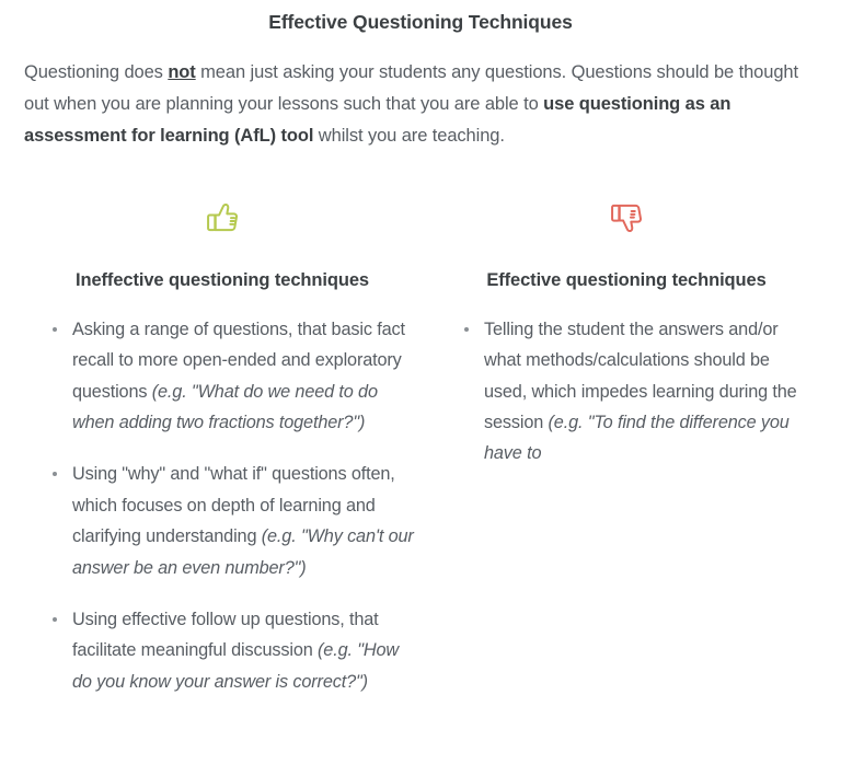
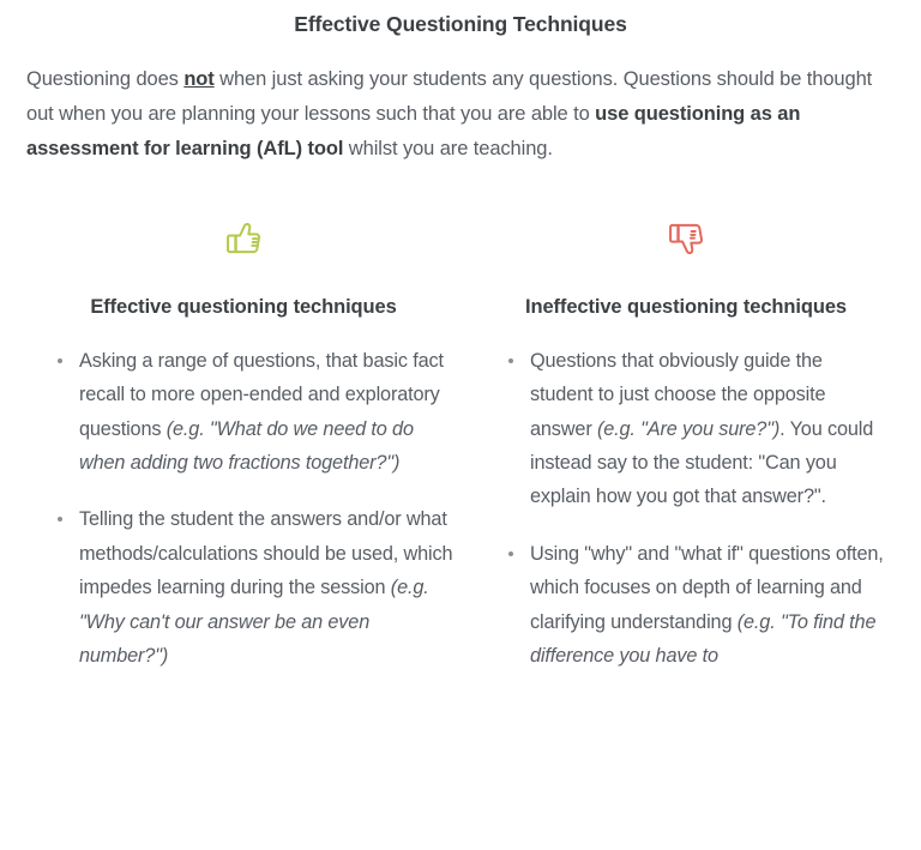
  Effective Questioning Techniques
- Questioning does not mean just asking your students any questions. Questions should be thought out when you are planning your lessons such that you are able to use questioning as an assessment for learning (AfL) tool whilst you are teaching.
+ Questioning does not when just asking your students any questions. Questions should be thought out when you are planning your lessons such that you are able to use questioning as an assessment for learning (AfL) tool whilst you are teaching.
- Ineffective questioning techniques
+ Effective questioning techniques
  Asking a range of questions, that basic fact recall to more open-ended and exploratory questions (e.g. "What do we need to do when adding two fractions together?")
- Using "why" and "what if" questions often, which focuses on depth of learning and clarifying understanding (e.g. "Why can't our answer be an even number?")
+ Telling the student the answers and/or what methods/calculations should be used, which impedes learning during the session (e.g. "Why can't our answer be an even number?")
- Using effective follow up questions, that facilitate meaningful discussion (e.g. "How do you know your answer is correct?")
- Effective questioning techniques
+ Ineffective questioning techniques
+ Questions that obviously guide the student to just choose the opposite answer (e.g. "Are you sure?"). You could instead say to the student: "Can you explain how you got that answer?".
- Telling the student the answers and/or what methods/calculations should be used, which impedes learning during the session (e.g. "To find the difference you have to
+ Using "why" and "what if" questions often, which focuses on depth of learning and clarifying understanding (e.g. "To find the difference you have to
